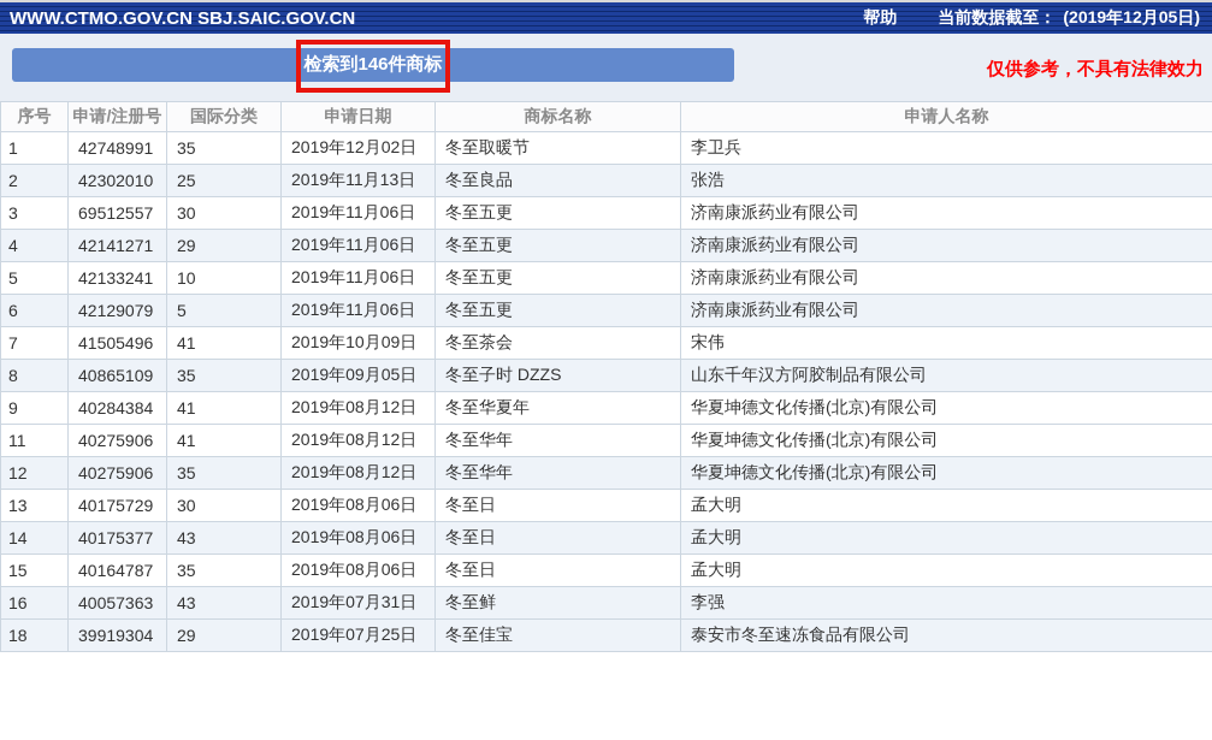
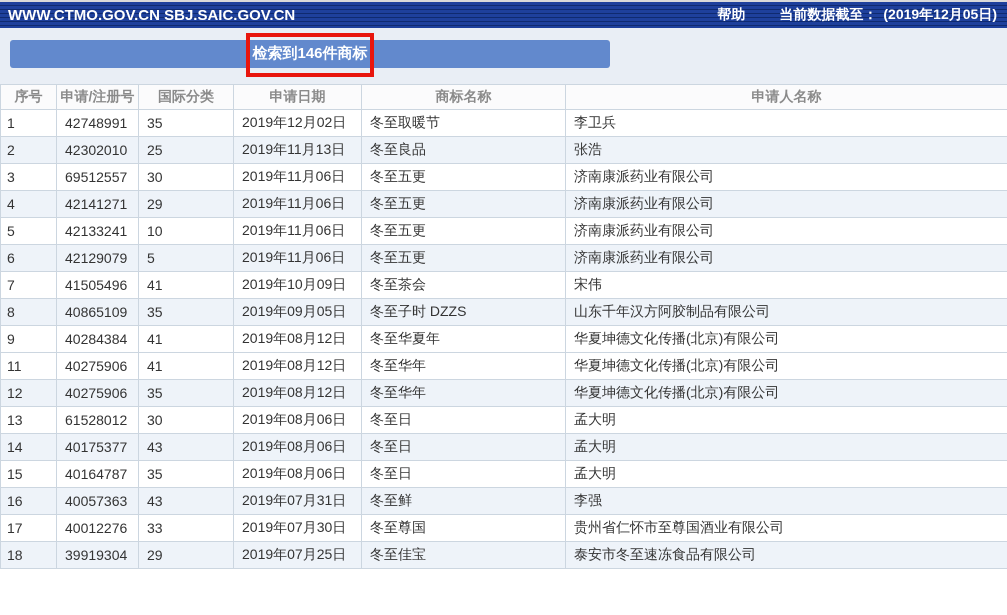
  WWW.CTMO.GOV.CN SBJ.SAIC.GOV.CN
  帮助
  当前数据截至：
  (2019年12月05日)
  检索到146件商标
- 仅供参考，不具有法律效力
  序号	申请/注册号	国际分类	申请日期	商标名称	申请人名称
  1	42748991	35	2019年12月02日	冬至取暖节	李卫兵
  2	42302010	25	2019年11月13日	冬至良品	张浩
  3	69512557	30	2019年11月06日	冬至五更	济南康派药业有限公司
  4	42141271	29	2019年11月06日	冬至五更	济南康派药业有限公司
  5	42133241	10	2019年11月06日	冬至五更	济南康派药业有限公司
  6	42129079	5	2019年11月06日	冬至五更	济南康派药业有限公司
  7	41505496	41	2019年10月09日	冬至茶会	宋伟
  8	40865109	35	2019年09月05日	冬至子时 DZZS	山东千年汉方阿胶制品有限公司
  9	40284384	41	2019年08月12日	冬至华夏年	华夏坤德文化传播(北京)有限公司
  11	40275906	41	2019年08月12日	冬至华年	华夏坤德文化传播(北京)有限公司
  12	40275906	35	2019年08月12日	冬至华年	华夏坤德文化传播(北京)有限公司
- 13	40175729	30	2019年08月06日	冬至日	孟大明
+ 13	61528012	30	2019年08月06日	冬至日	孟大明
  14	40175377	43	2019年08月06日	冬至日	孟大明
  15	40164787	35	2019年08月06日	冬至日	孟大明
  16	40057363	43	2019年07月31日	冬至鲜	李强
+ 17	40012276	33	2019年07月30日	冬至尊国	贵州省仁怀市至尊国酒业有限公司
  18	39919304	29	2019年07月25日	冬至佳宝	泰安市冬至速冻食品有限公司
